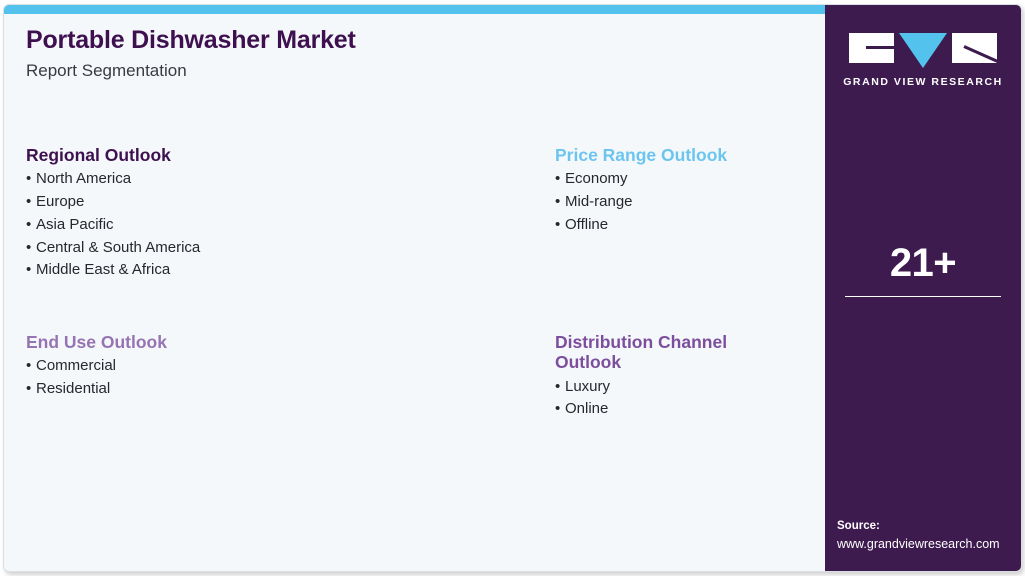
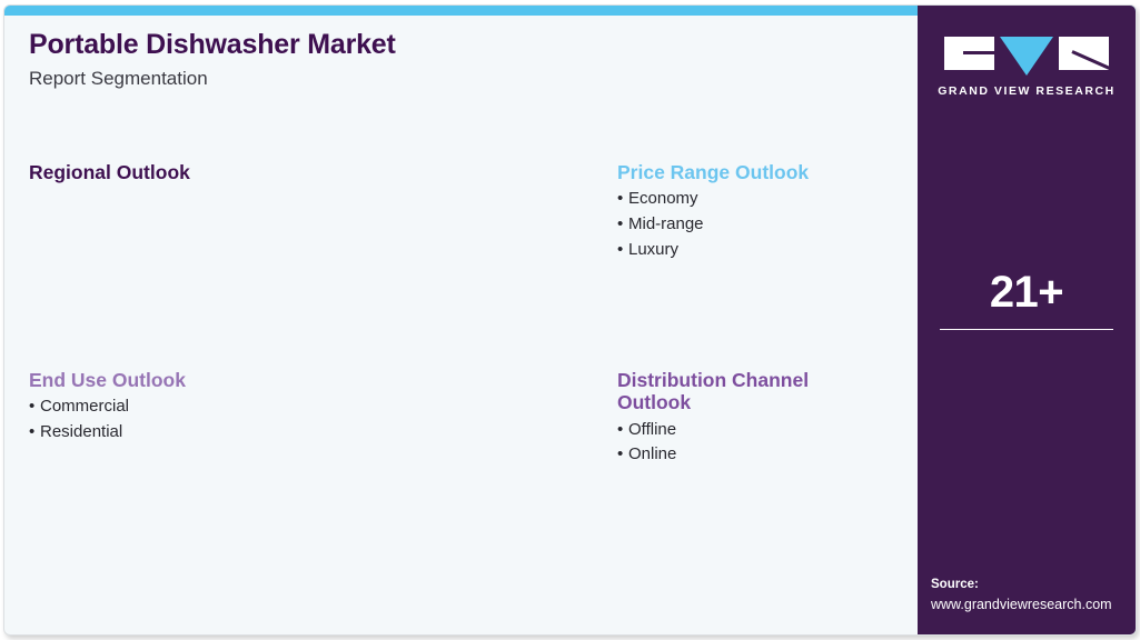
  Portable Dishwasher Market
  Report Segmentation
  Regional Outlook
- • North America
- • Europe
- • Asia Pacific
- • Central & South America
- • Middle East & Africa
  End Use Outlook
  • Commercial
  • Residential
  Price Range Outlook
  • Economy
  • Mid-range
- • Offline
+ • Luxury
  Distribution Channel Outlook
- • Luxury
+ • Offline
  • Online
  GRAND VIEW RESEARCH
  21+
  Source:
  www.grandviewresearch.com
